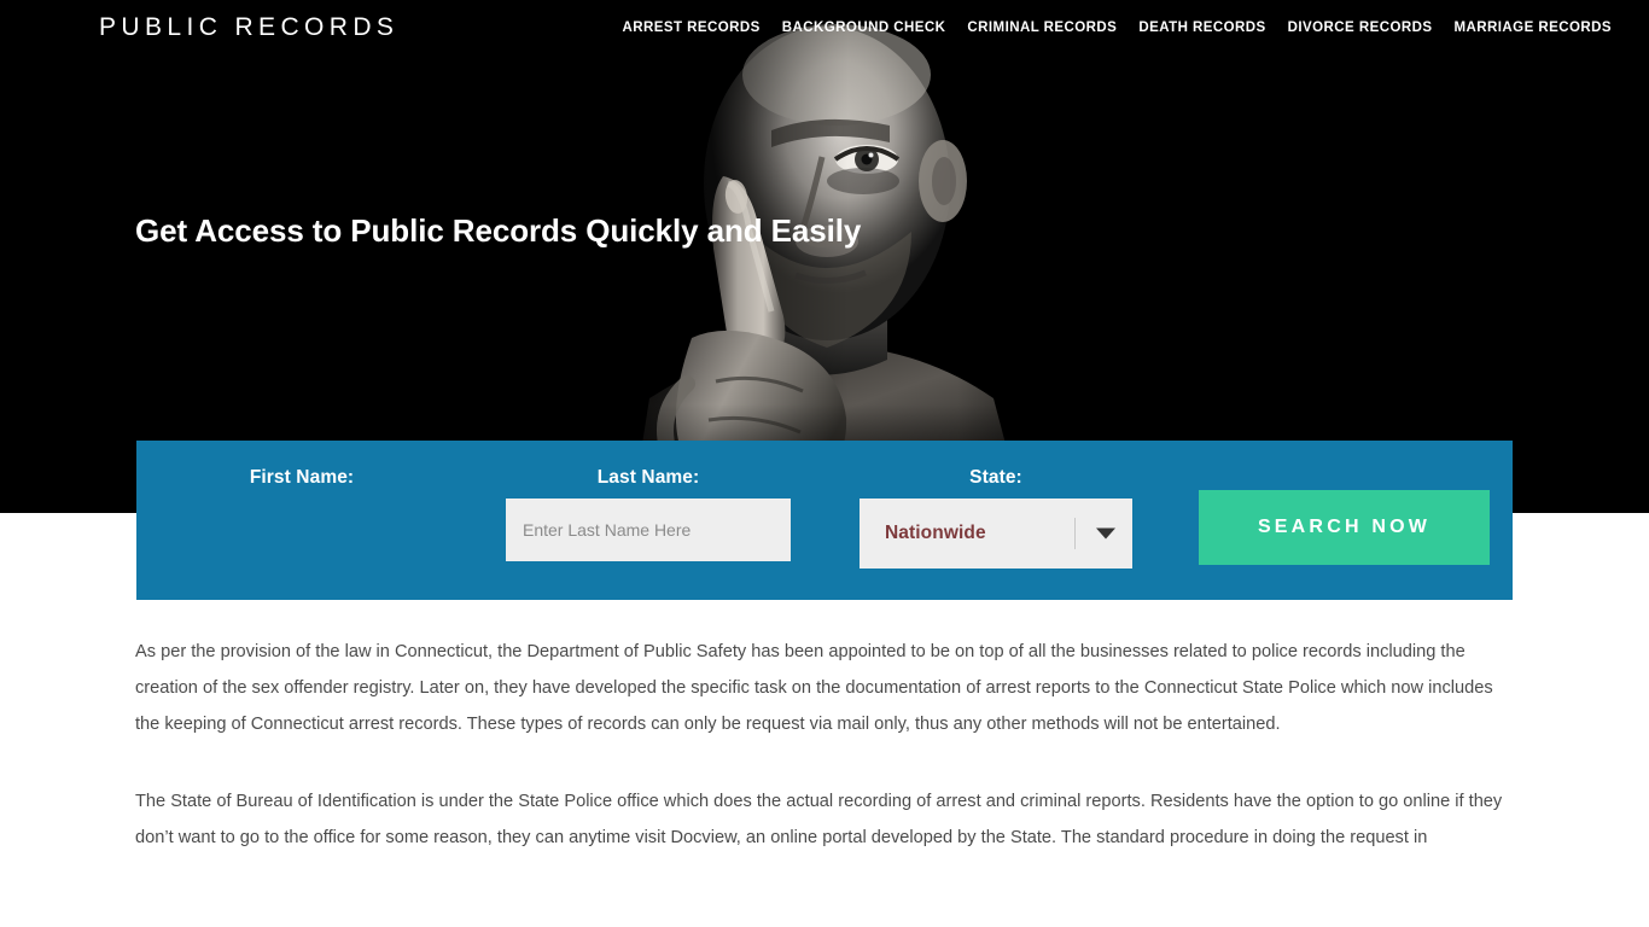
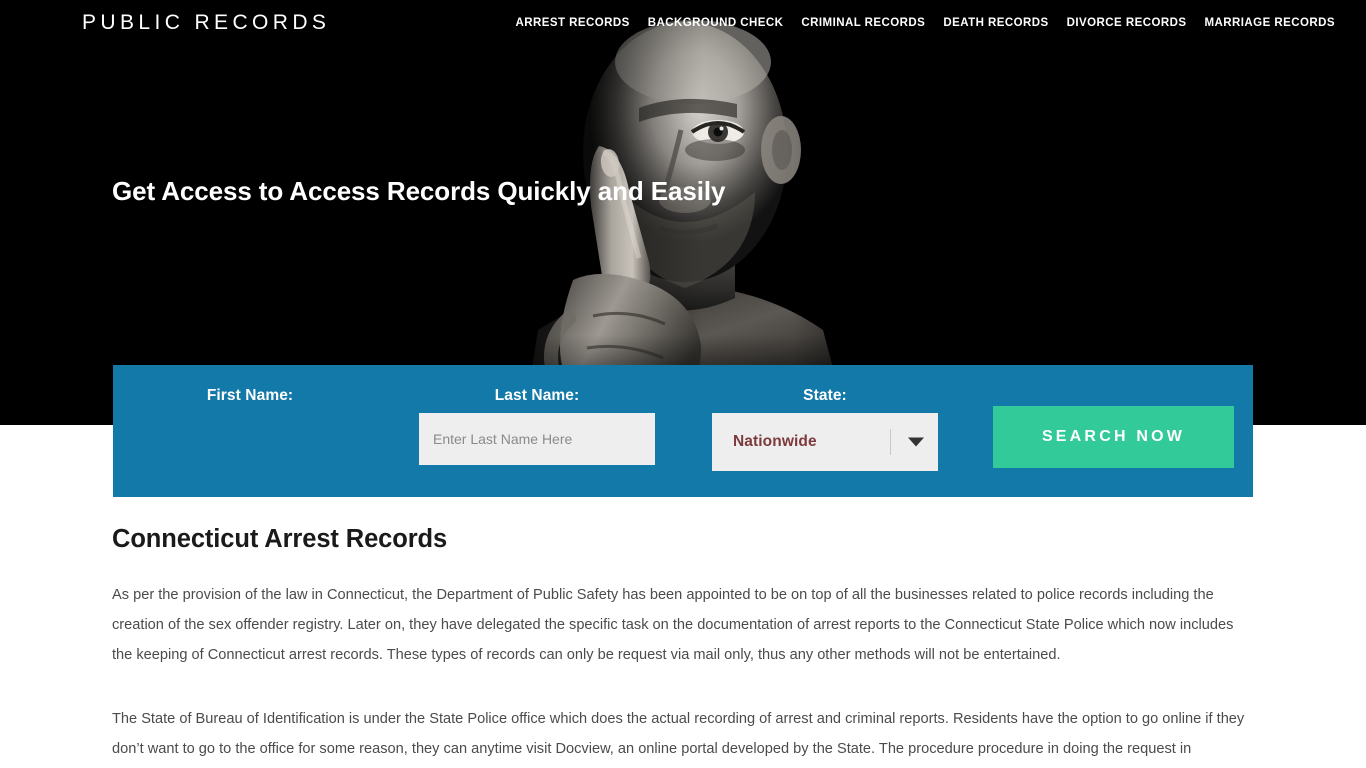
  PUBLIC RECORDS
  ARREST RECORDS
  BACKGROUND CHECK
  CRIMINAL RECORDS
  DEATH RECORDS
  DIVORCE RECORDS
  MARRIAGE RECORDS
- Get Access to Public Records Quickly and Easily
+ Get Access to Access Records Quickly and Easily
  First Name:
  Last Name:
  Enter Last Name Here
  State:
  Nationwide
  SEARCH NOW
+ Connecticut Arrest Records
- As per the provision of the law in Connecticut, the Department of Public Safety has been appointed to be on top of all the businesses related to police records including the creation of the sex offender registry. Later on, they have developed the specific task on the documentation of arrest reports to the Connecticut State Police which now includes the keeping of Connecticut arrest records. These types of records can only be request via mail only, thus any other methods will not be entertained.
+ As per the provision of the law in Connecticut, the Department of Public Safety has been appointed to be on top of all the businesses related to police records including the creation of the sex offender registry. Later on, they have delegated the specific task on the documentation of arrest reports to the Connecticut State Police which now includes the keeping of Connecticut arrest records. These types of records can only be request via mail only, thus any other methods will not be entertained.
- The State of Bureau of Identification is under the State Police office which does the actual recording of arrest and criminal reports. Residents have the option to go online if they don’t want to go to the office for some reason, they can anytime visit Docview, an online portal developed by the State. The standard procedure in doing the request in
+ The State of Bureau of Identification is under the State Police office which does the actual recording of arrest and criminal reports. Residents have the option to go online if they don’t want to go to the office for some reason, they can anytime visit Docview, an online portal developed by the State. The procedure procedure in doing the request in
